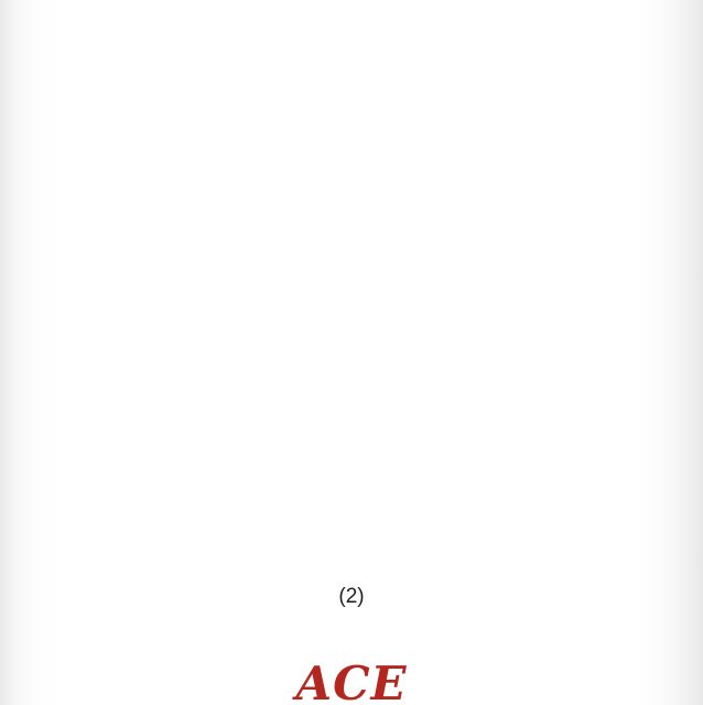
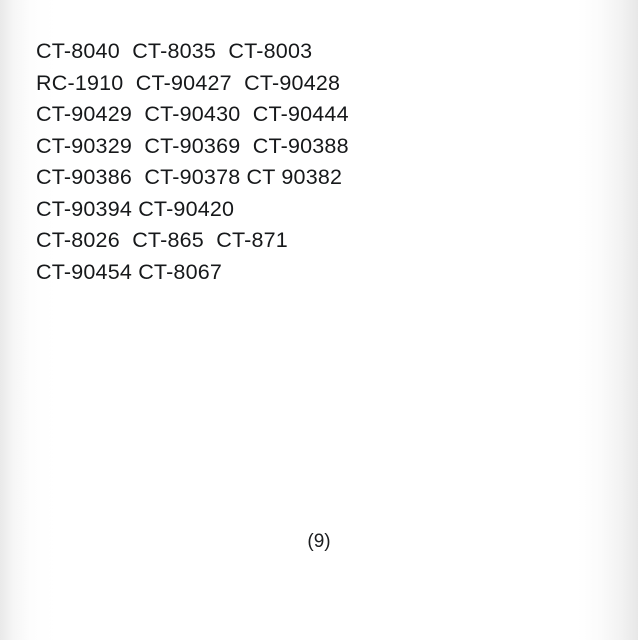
+ CT-8040 CT-8035 CT-8003
+ RC-1910 CT-90427 CT-90428
+ CT-90429 CT-90430 CT-90444
+ CT-90329 CT-90369 CT-90388
+ CT-90386 CT-90378 CT 90382
+ CT-90394 CT-90420
+ CT-8026 CT-865 CT-871
+ CT-90454 CT-8067
- (2)
+ (9)
- ACE
